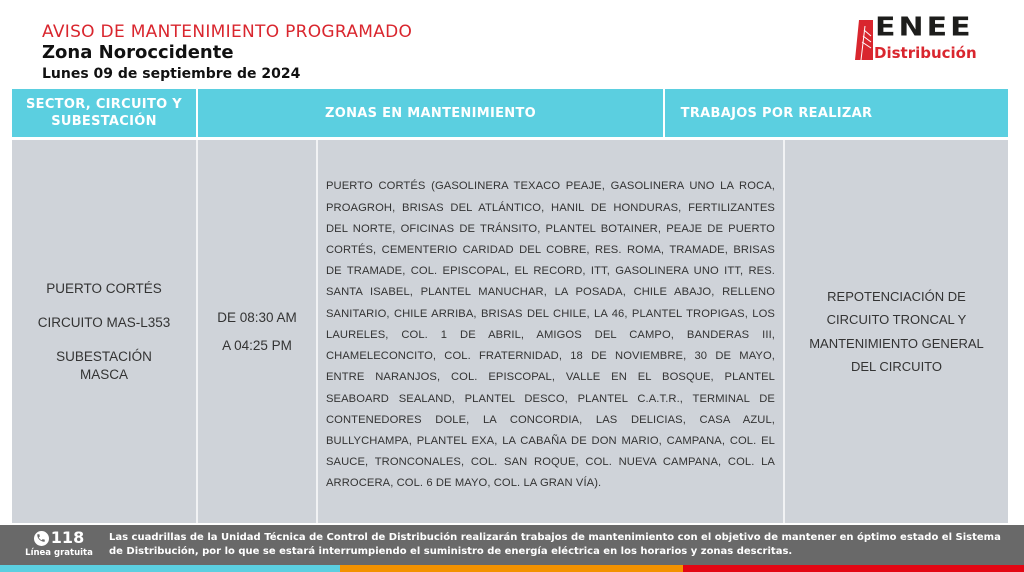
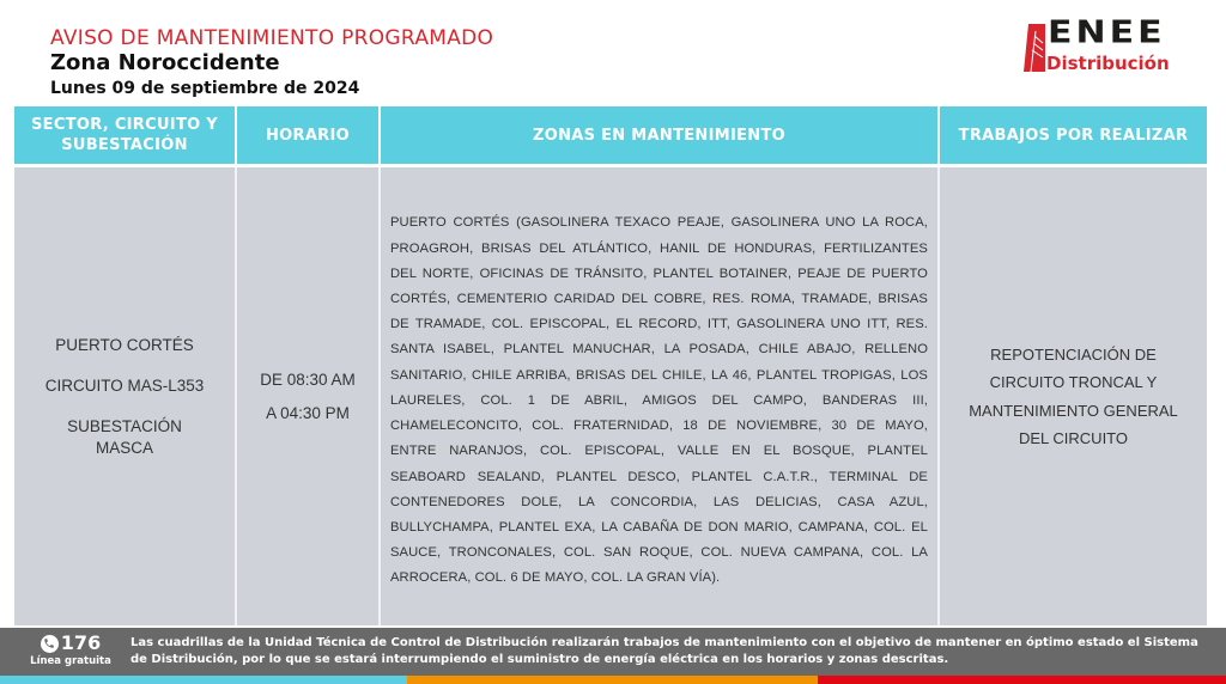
  AVISO DE MANTENIMIENTO PROGRAMADO
  Zona Noroccidente
  Lunes 09 de septiembre de 2024
  ENEE
  Distribución
  SECTOR, CIRCUITO Y SUBESTACIÓN
+ HORARIO
  ZONAS EN MANTENIMIENTO
  TRABAJOS POR REALIZAR
  PUERTO CORTÉS
  CIRCUITO MAS-L353
  SUBESTACIÓN MASCA
  DE 08:30 AM
- A 04:25 PM
+ A 04:30 PM
  PUERTO CORTÉS (GASOLINERA TEXACO PEAJE, GASOLINERA UNO LA ROCA, PROAGROH, BRISAS DEL ATLÁNTICO, HANIL DE HONDURAS, FERTILIZANTES DEL NORTE, OFICINAS DE TRÁNSITO, PLANTEL BOTAINER, PEAJE DE PUERTO CORTÉS, CEMENTERIO CARIDAD DEL COBRE, RES. ROMA, TRAMADE, BRISAS DE TRAMADE, COL. EPISCOPAL, EL RECORD, ITT, GASOLINERA UNO ITT, RES. SANTA ISABEL, PLANTEL MANUCHAR, LA POSADA, CHILE ABAJO, RELLENO SANITARIO, CHILE ARRIBA, BRISAS DEL CHILE, LA 46, PLANTEL TROPIGAS, LOS LAURELES, COL. 1 DE ABRIL, AMIGOS DEL CAMPO, BANDERAS III, CHAMELECONCITO, COL. FRATERNIDAD, 18 DE NOVIEMBRE, 30 DE MAYO, ENTRE NARANJOS, COL. EPISCOPAL, VALLE EN EL BOSQUE, PLANTEL SEABOARD SEALAND, PLANTEL DESCO, PLANTEL C.A.T.R., TERMINAL DE CONTENEDORES DOLE, LA CONCORDIA, LAS DELICIAS, CASA AZUL, BULLYCHAMPA, PLANTEL EXA, LA CABAÑA DE DON MARIO, CAMPANA, COL. EL SAUCE, TRONCONALES, COL. SAN ROQUE, COL. NUEVA CAMPANA, COL. LA ARROCERA, COL. 6 DE MAYO, COL. LA GRAN VÍA).
  REPOTENCIACIÓN DE CIRCUITO TRONCAL Y MANTENIMIENTO GENERAL DEL CIRCUITO
- 118
+ 176
  Línea gratuita
  Las cuadrillas de la Unidad Técnica de Control de Distribución realizarán trabajos de mantenimiento con el objetivo de mantener en óptimo estado el Sistema de Distribución, por lo que se estará interrumpiendo el suministro de energía eléctrica en los horarios y zonas descritas.
